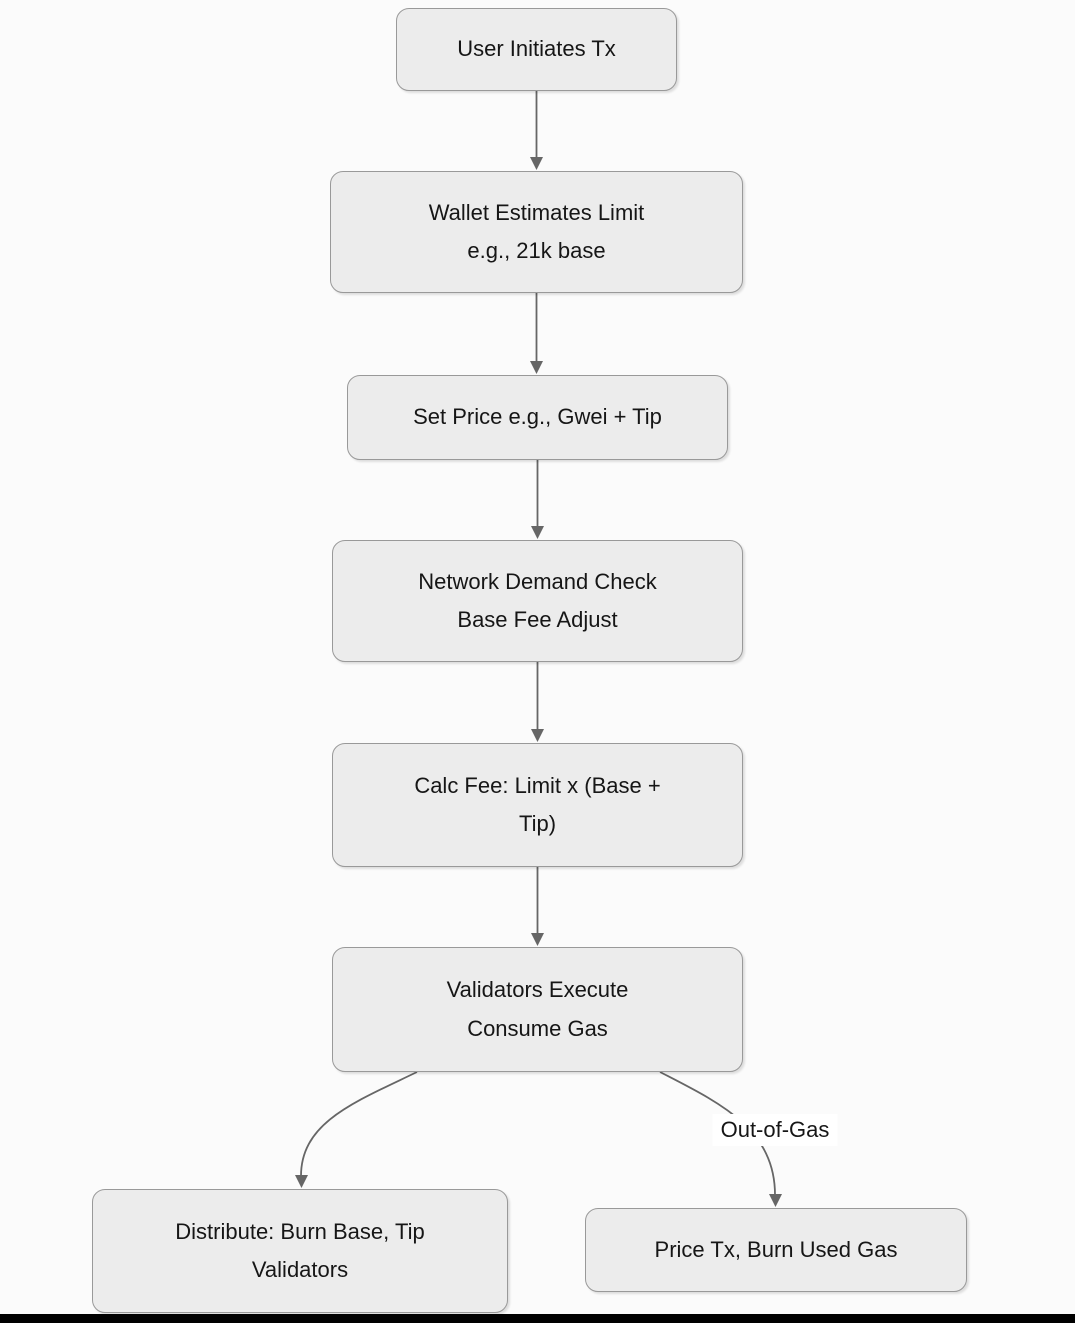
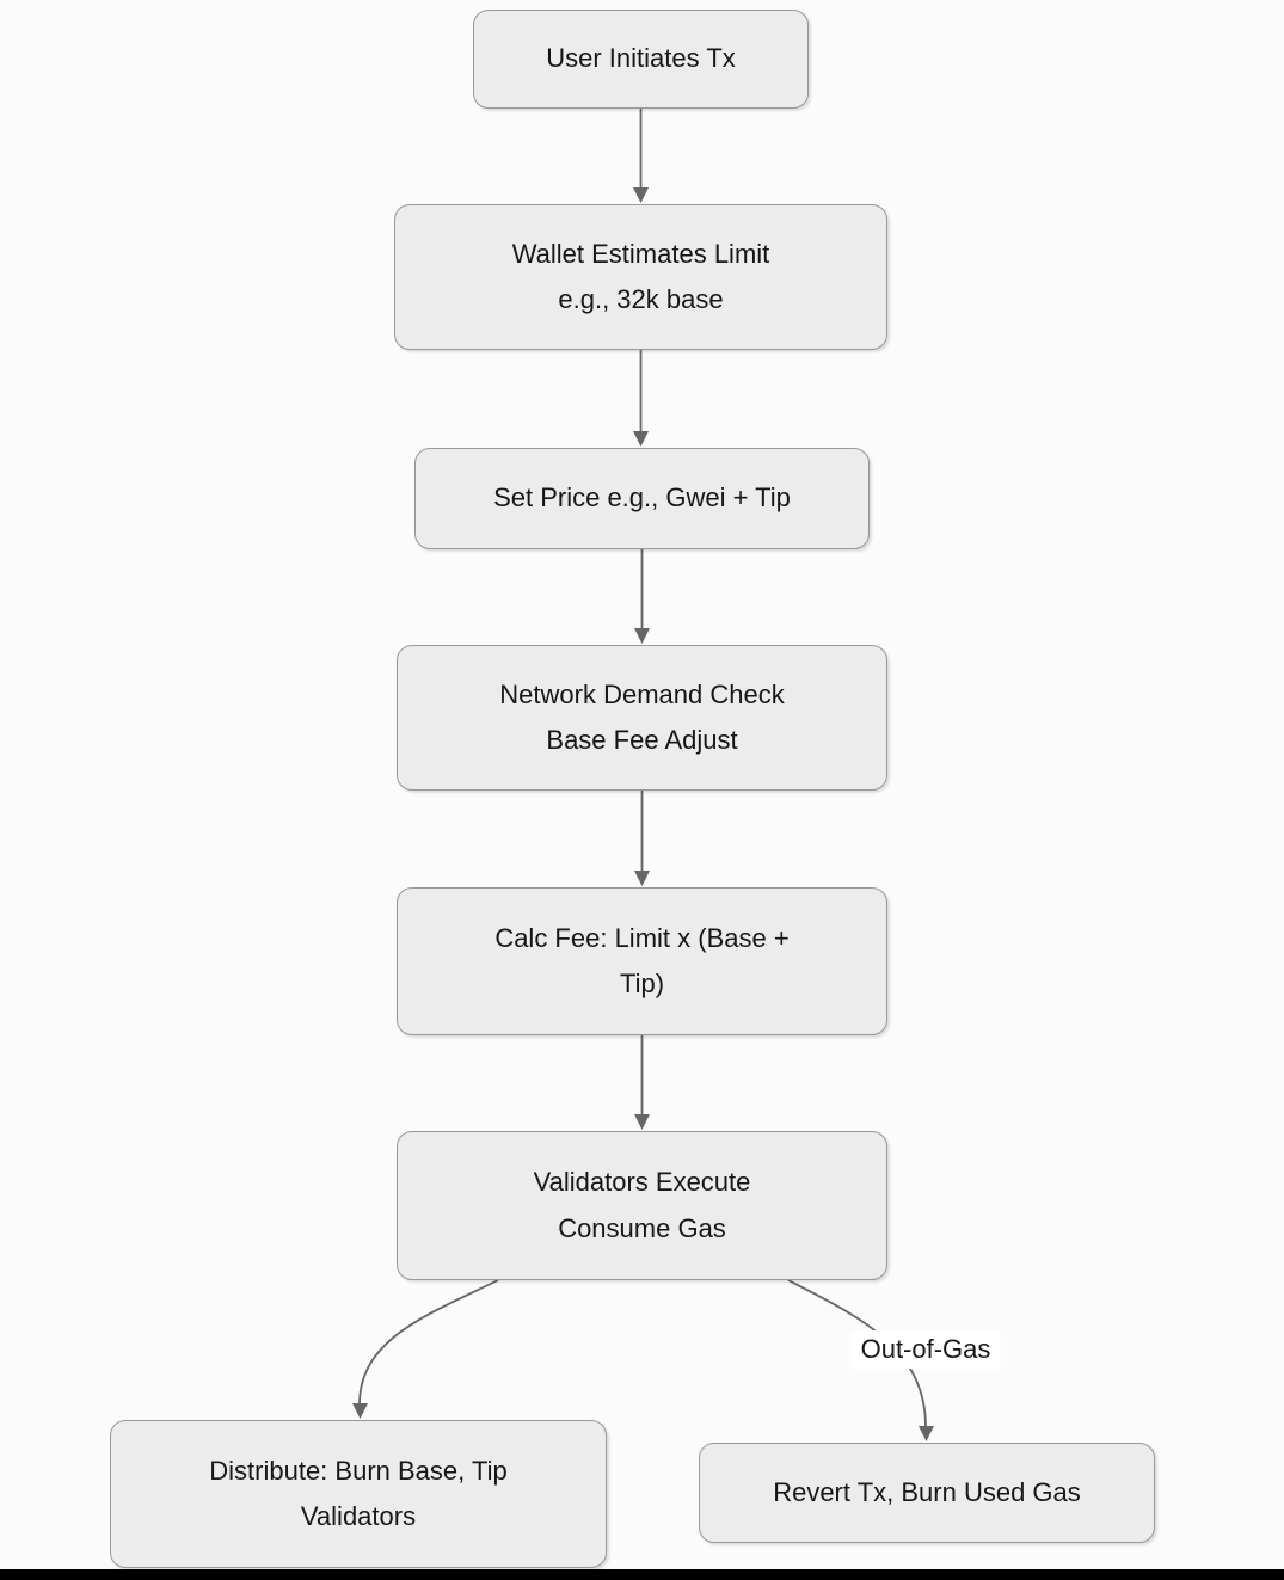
  User Initiates Tx
  Wallet Estimates Limit
- e.g., 21k base
+ e.g., 32k base
  Set Price e.g., Gwei + Tip
  Network Demand Check
  Base Fee Adjust
  Calc Fee: Limit x (Base +
  Tip)
  Validators Execute
  Consume Gas
  Distribute: Burn Base, Tip
  Validators
- Price Tx, Burn Used Gas
+ Revert Tx, Burn Used Gas
  Out-of-Gas
